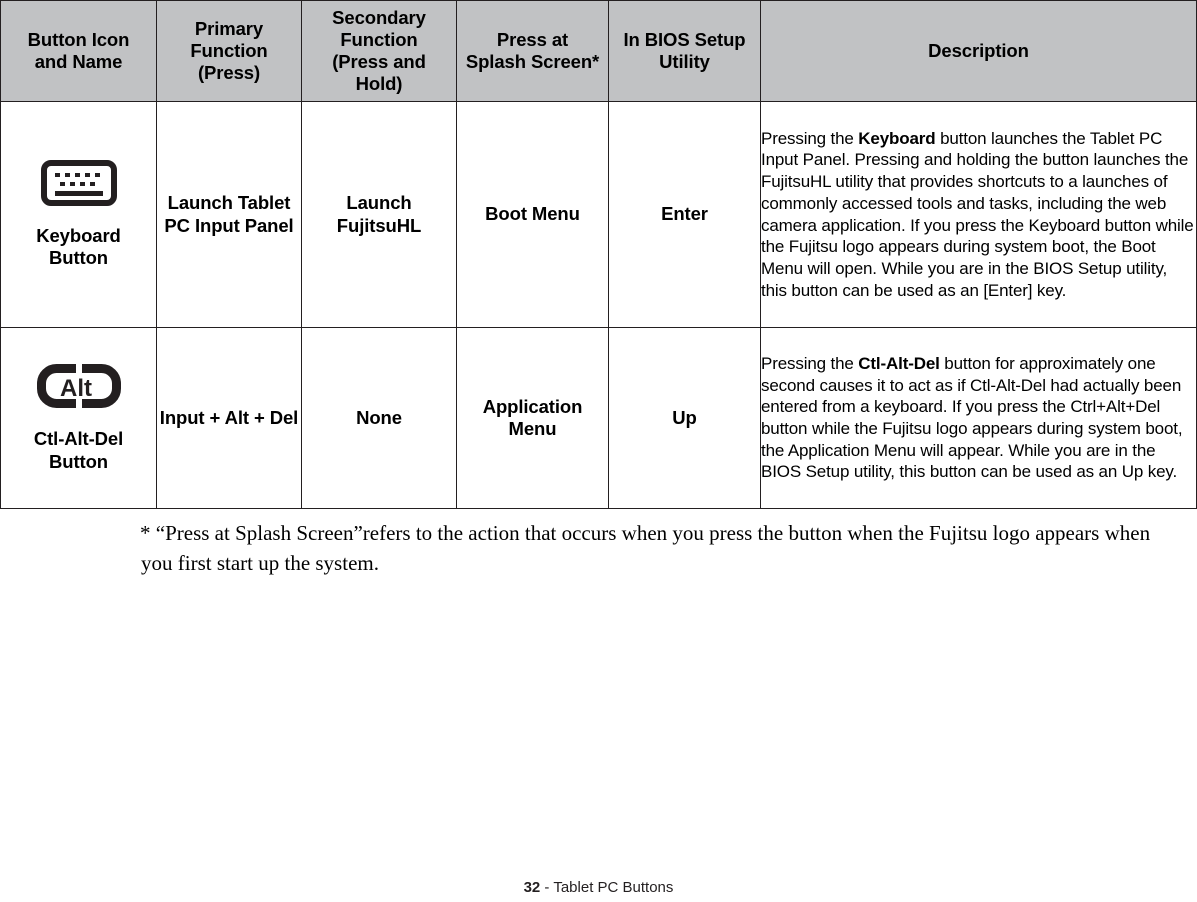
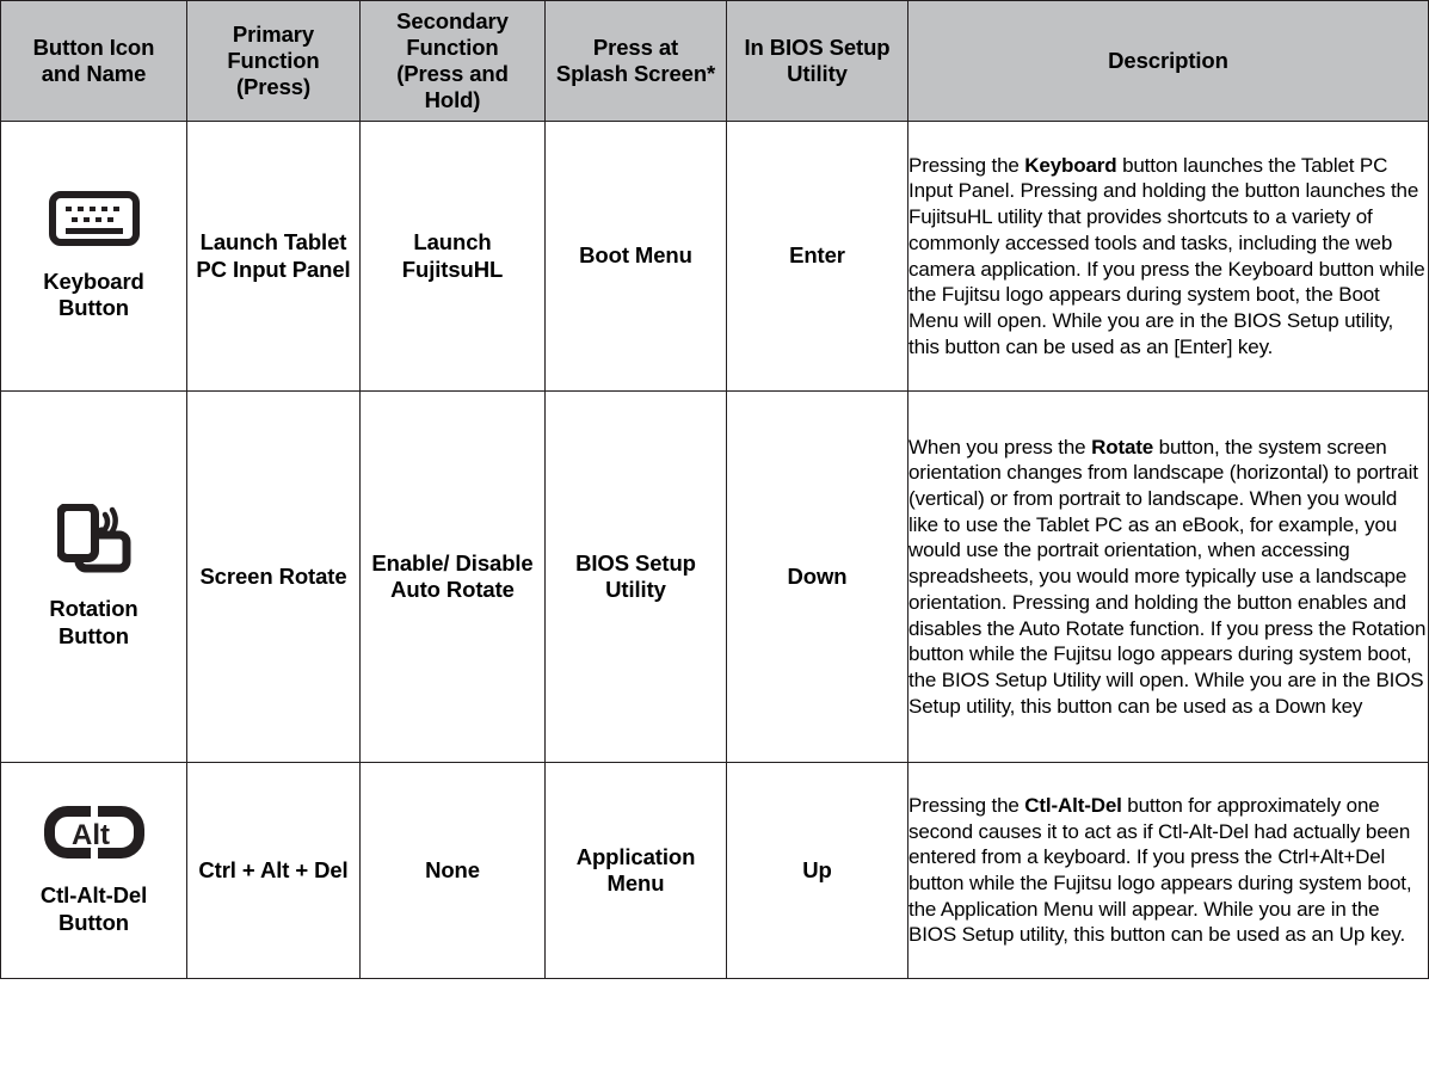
  Button Icon and Name	Primary Function (Press)	Secondary Function (Press and Hold)	Press at Splash Screen*	In BIOS Setup Utility	Description
- Keyboard Button	Launch Tablet PC Input Panel	Launch FujitsuHL	Boot Menu	Enter	Pressing the Keyboard button launches the Tablet PC Input Panel. Pressing and holding the button launches the FujitsuHL utility that provides shortcuts to a launches of commonly accessed tools and tasks, including the web camera application. If you press the Keyboard button while the Fujitsu logo appears during system boot, the Boot Menu will open. While you are in the BIOS Setup utility, this button can be used as an [Enter] key.
+ Keyboard Button	Launch Tablet PC Input Panel	Launch FujitsuHL	Boot Menu	Enter	Pressing the Keyboard button launches the Tablet PC Input Panel. Pressing and holding the button launches the FujitsuHL utility that provides shortcuts to a variety of commonly accessed tools and tasks, including the web camera application. If you press the Keyboard button while the Fujitsu logo appears during system boot, the Boot Menu will open. While you are in the BIOS Setup utility, this button can be used as an [Enter] key.
+ Rotation Button	Screen Rotate	Enable/ Disable Auto Rotate	BIOS Setup Utility	Down	When you press the Rotate button, the system screen orientation changes from landscape (horizontal) to portrait (vertical) or from portrait to landscape. When you would like to use the Tablet PC as an eBook, for example, you would use the portrait orientation, when accessing spreadsheets, you would more typically use a landscape orientation. Pressing and holding the button enables and disables the Auto Rotate function. If you press the Rotation button while the Fujitsu logo appears during system boot, the BIOS Setup Utility will open. While you are in the BIOS Setup utility, this button can be used as a Down key
- Alt Ctl-Alt-Del Button	Input + Alt + Del	None	Application Menu	Up	Pressing the Ctl-Alt-Del button for approximately one second causes it to act as if Ctl-Alt-Del had actually been entered from a keyboard. If you press the Ctrl+Alt+Del button while the Fujitsu logo appears during system boot, the Application Menu will appear. While you are in the BIOS Setup utility, this button can be used as an Up key.
+ Alt Ctl-Alt-Del Button	Ctrl + Alt + Del	None	Application Menu	Up	Pressing the Ctl-Alt-Del button for approximately one second causes it to act as if Ctl-Alt-Del had actually been entered from a keyboard. If you press the Ctrl+Alt+Del button while the Fujitsu logo appears during system boot, the Application Menu will appear. While you are in the BIOS Setup utility, this button can be used as an Up key.
- * “Press at Splash Screen”refers to the action that occurs when you press the button when the Fujitsu logo appears when you first start up the system.
- 32 - Tablet PC Buttons
